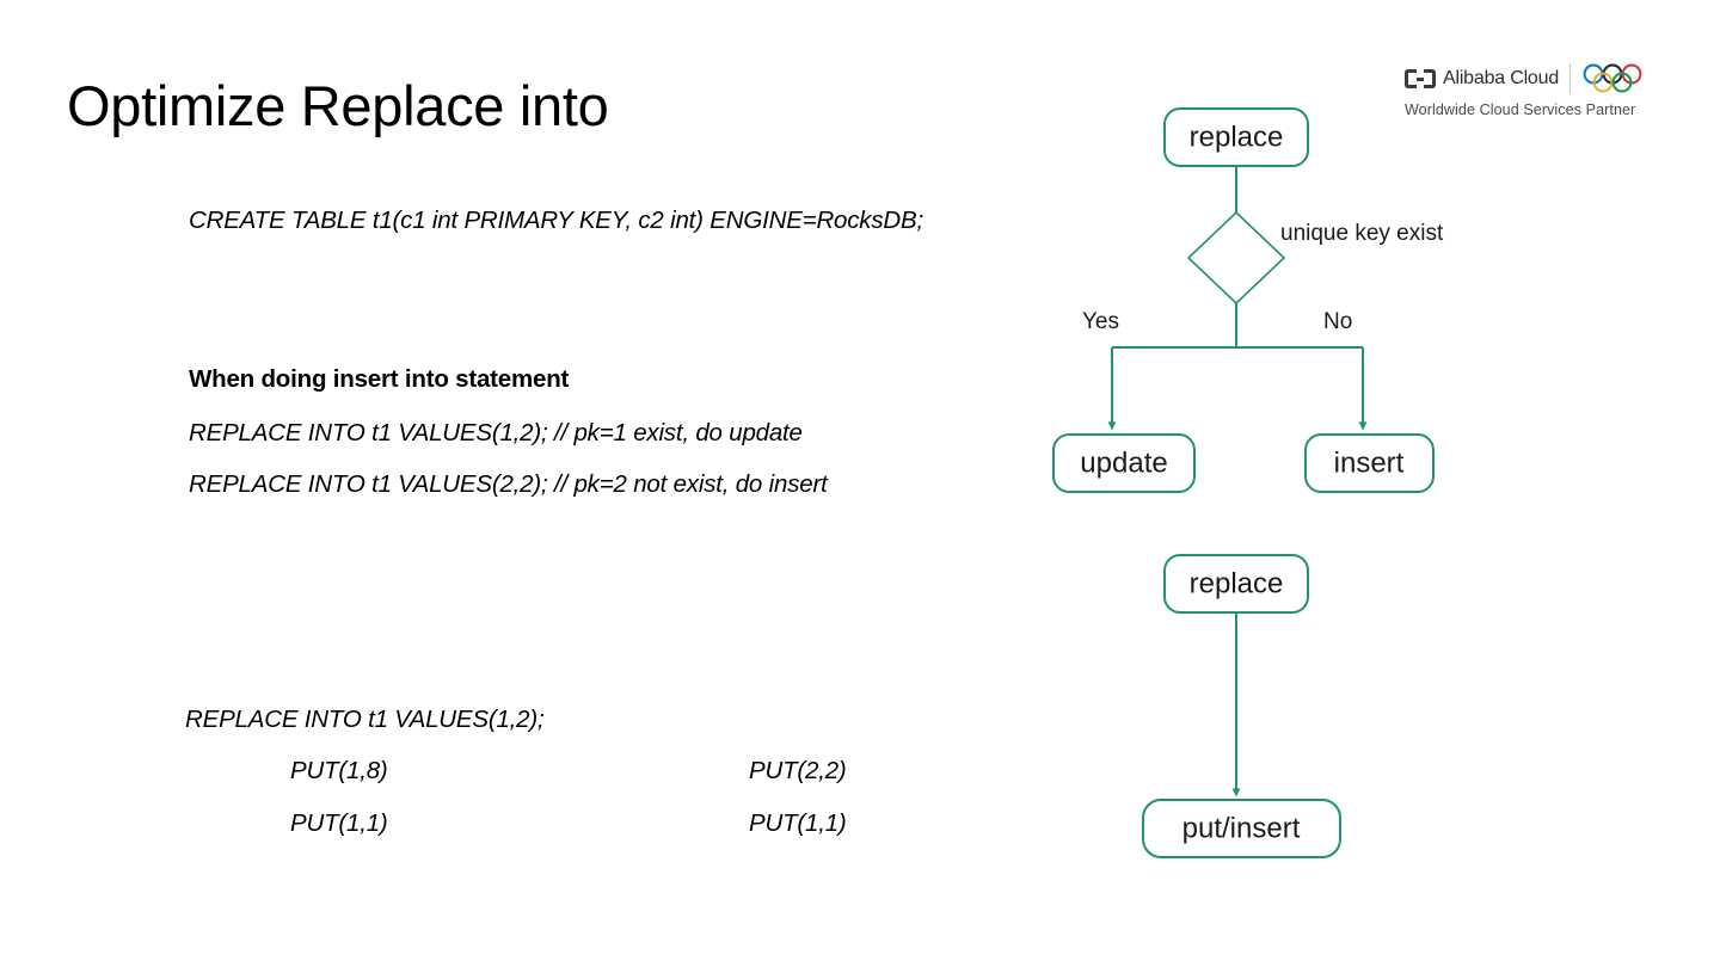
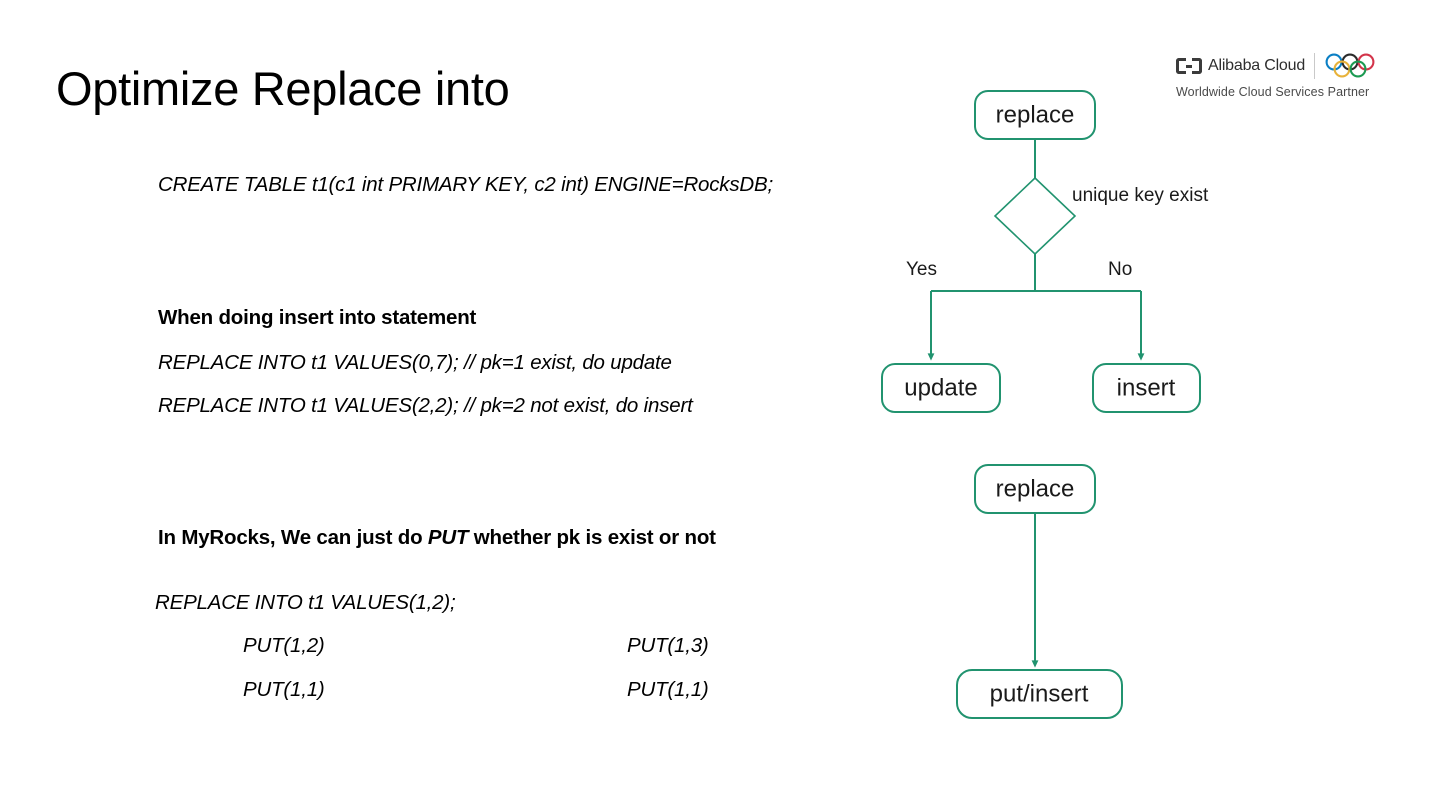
  Optimize Replace into
  CREATE TABLE t1(c1 int PRIMARY KEY, c2 int) ENGINE=RocksDB;
  When doing insert into statement
- REPLACE INTO t1 VALUES(1,2); // pk=1 exist, do update
+ REPLACE INTO t1 VALUES(0,7); // pk=1 exist, do update
  REPLACE INTO t1 VALUES(2,2); // pk=2 not exist, do insert
+ In MyRocks, We can just do PUT whether pk is exist or not
  REPLACE INTO t1 VALUES(1,2);
- PUT(1,8)
+ PUT(1,2)
  PUT(1,1)
- PUT(2,2)
+ PUT(1,3)
  PUT(1,1)
  replace
  unique key exist
  Yes
  No
  update
  insert
  replace
  put/insert
  Alibaba Cloud
  Worldwide Cloud Services Partner
